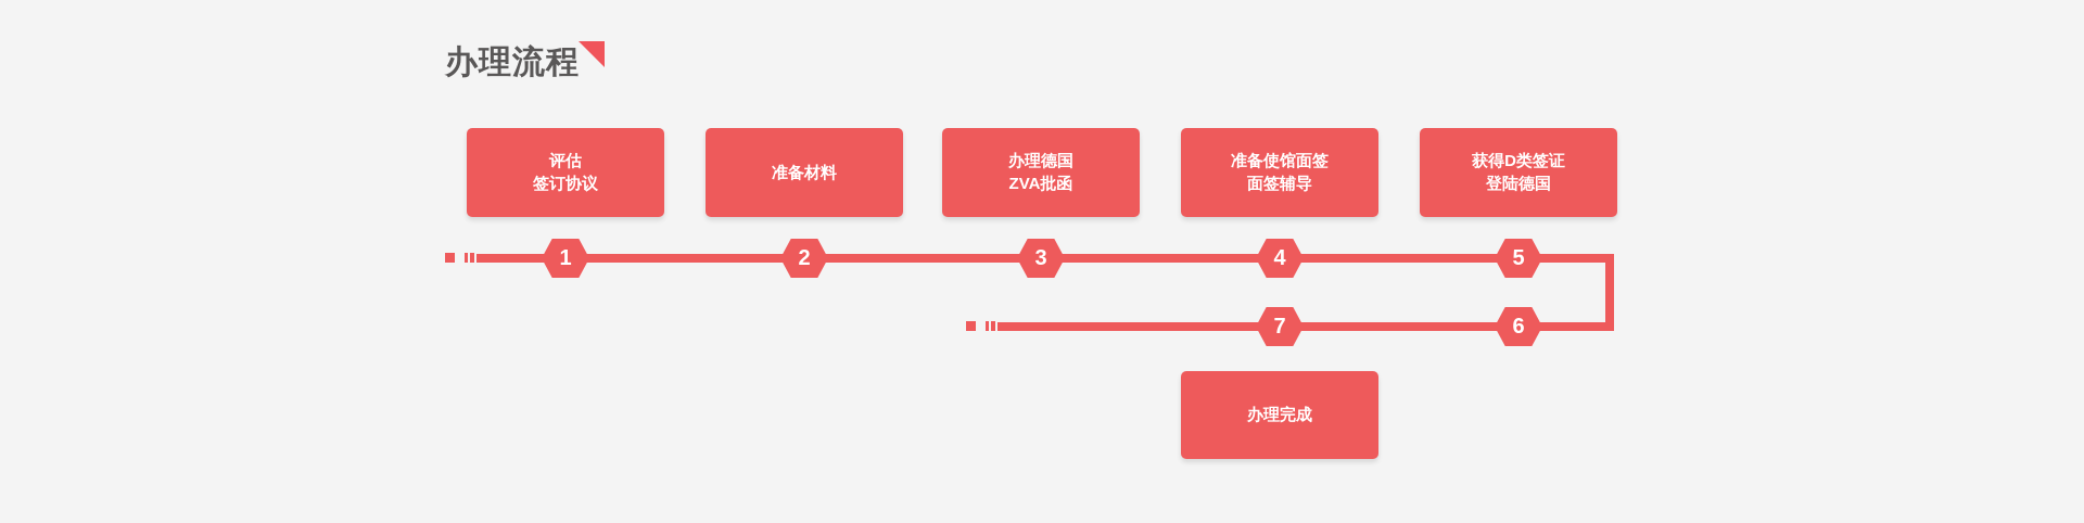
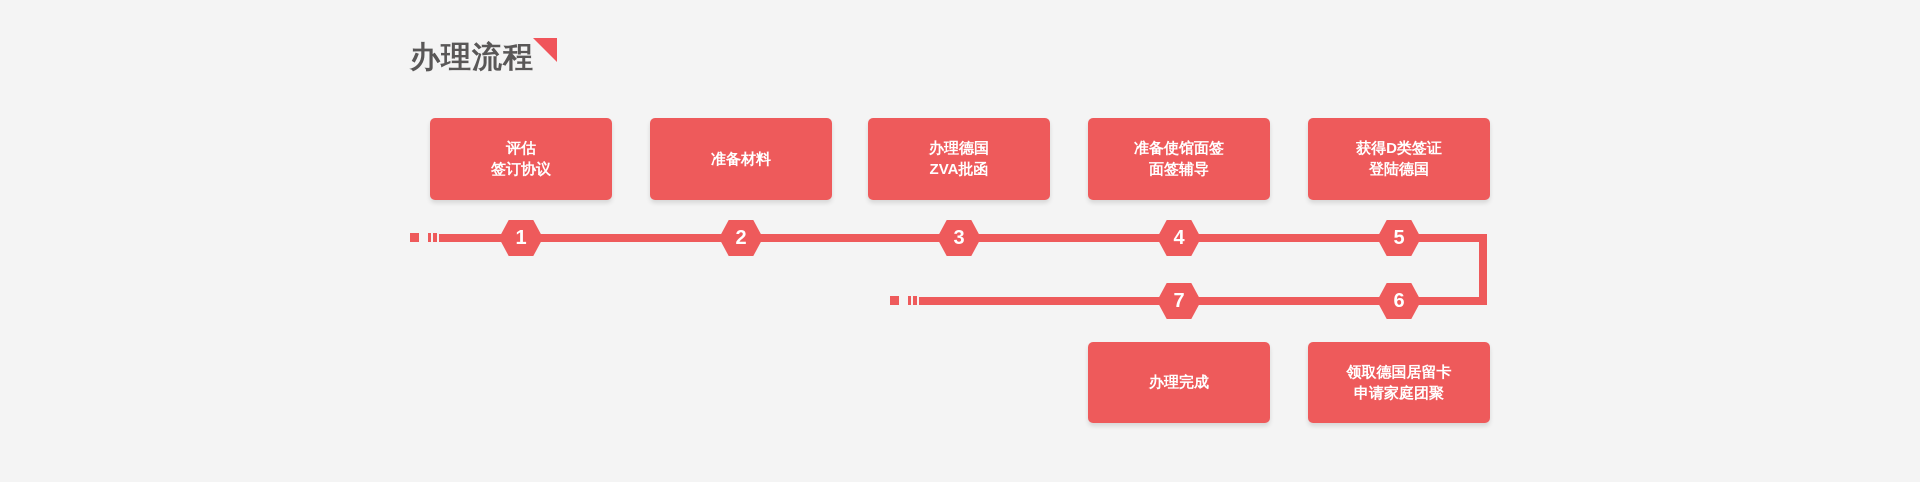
  办理流程
  评估
  签订协议
  准备材料
  办理德国
  ZVA批函
  准备使馆面签
  面签辅导
  获得D类签证
  登陆德国
  办理完成
+ 领取德国居留卡
+ 申请家庭团聚
  1
  2
  3
  4
  5
  7
  6
